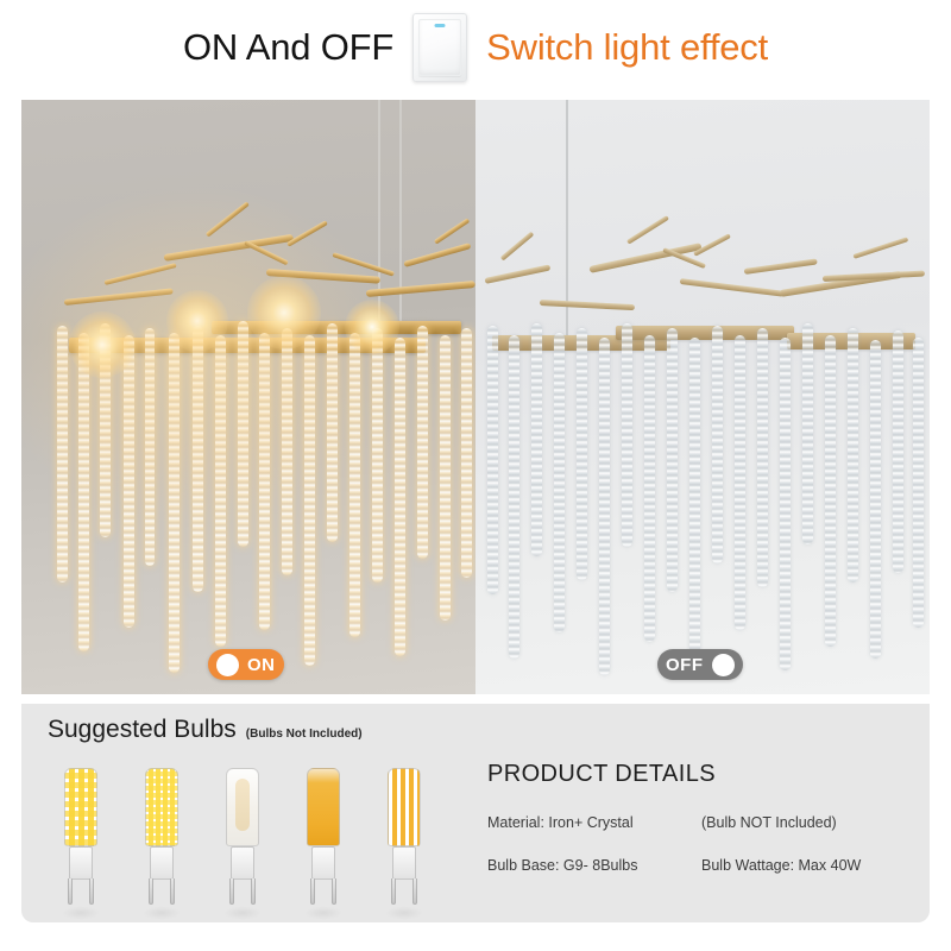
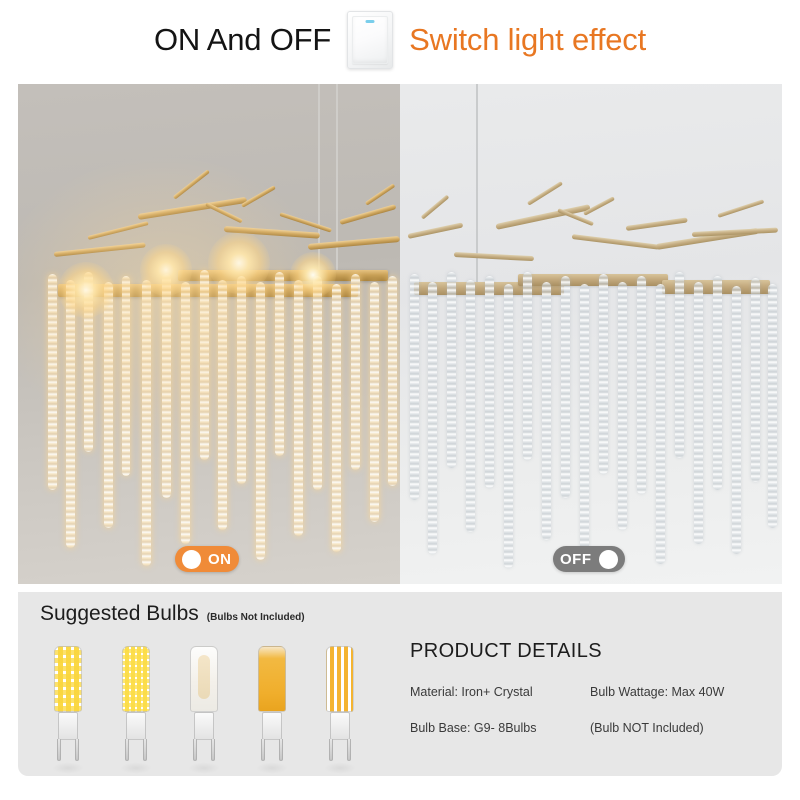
  ON And OFF
  Switch light effect
  ON
  OFF
  Suggested Bulbs
  (Bulbs Not Included)
  PRODUCT DETAILS
  Material: Iron+ Crystal
- (Bulb NOT Included)
+ Bulb Wattage: Max 40W
  Bulb Base: G9- 8Bulbs
- Bulb Wattage: Max 40W
+ (Bulb NOT Included)
